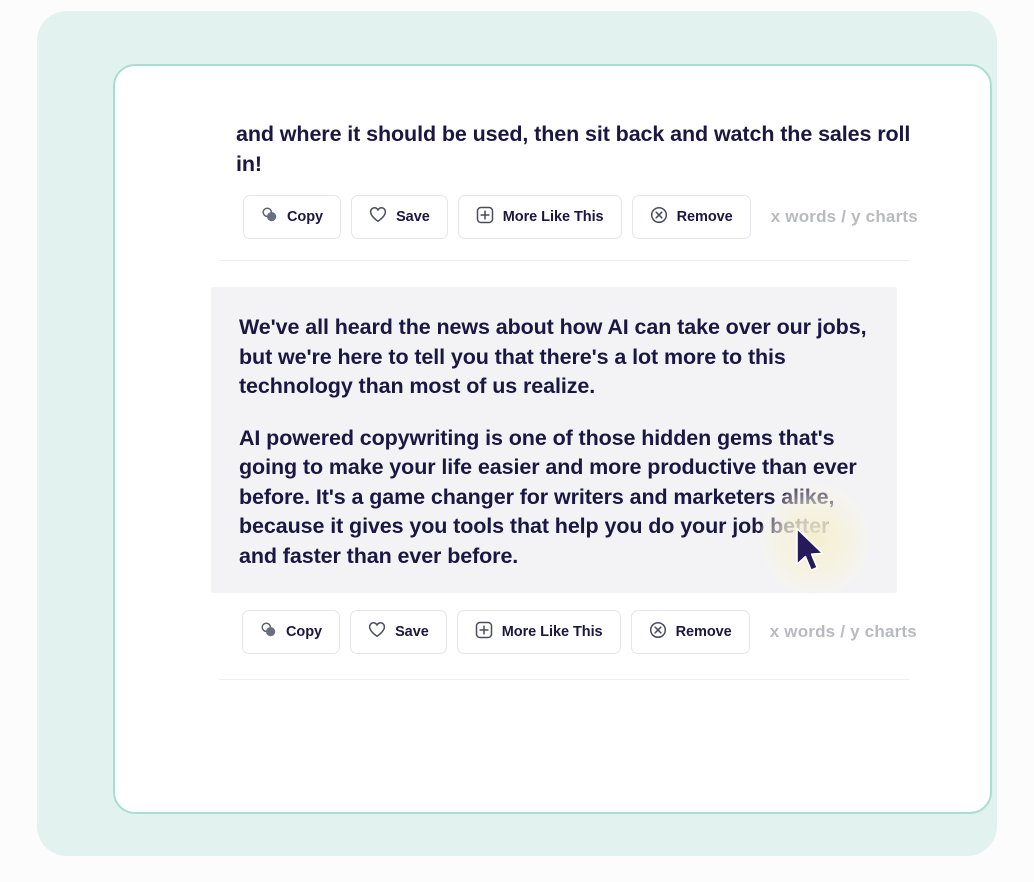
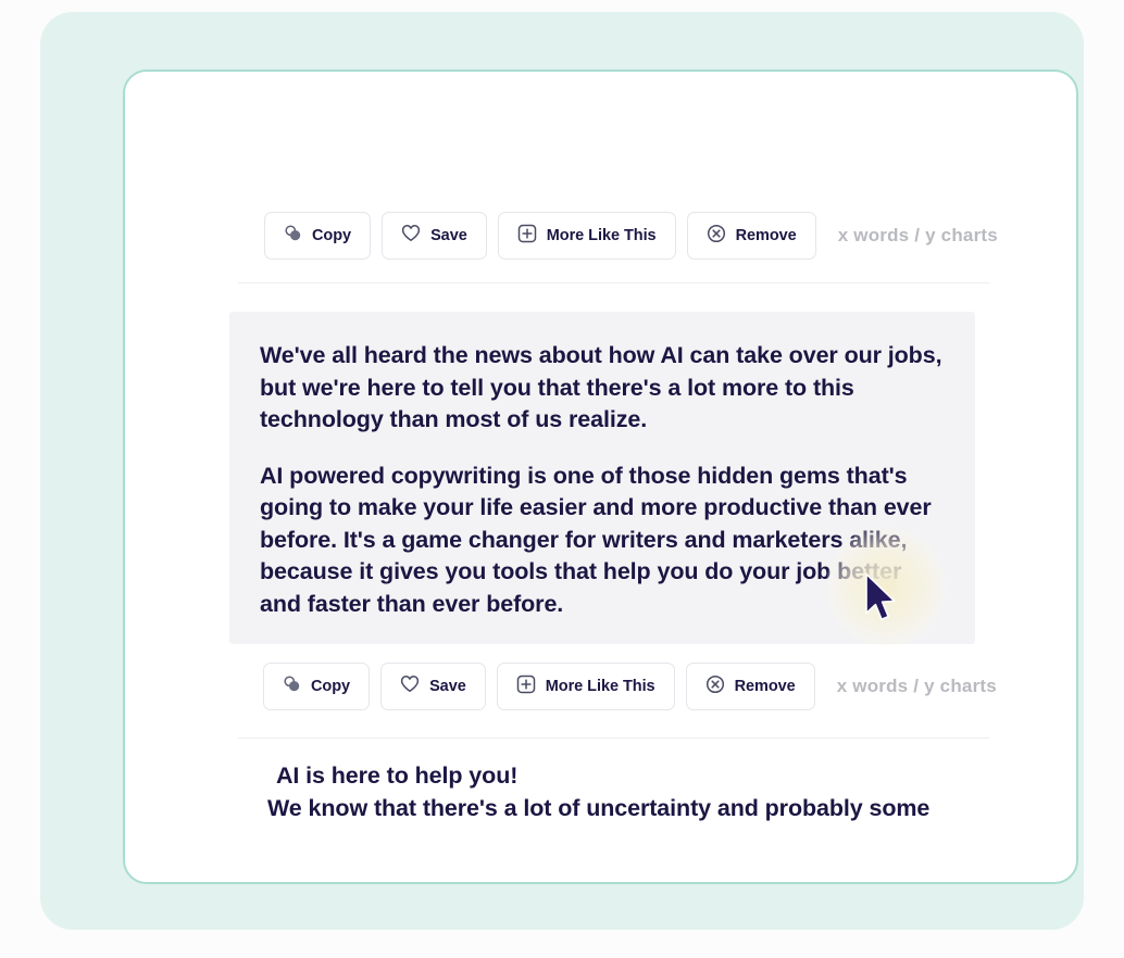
- and where it should be used, then sit back and watch the sales roll in!
  Copy
  Save
  More Like This
  Remove
  x words / y charts
  We've all heard the news about how AI can take over our jobs, but we're here to tell you that there's a lot more to this technology than most of us realize.
  AI powered copywriting is one of those hidden gems that's going to make your life easier and more productive than ever before. It's a game changer for writers and marketers because it gives you tools that help you do your job and faster than ever before.
  Copy
  Save
  More Like This
  Remove
  x words / y charts
+ AI is here to help you!
+ We know that there's a lot of uncertainty and probably some
